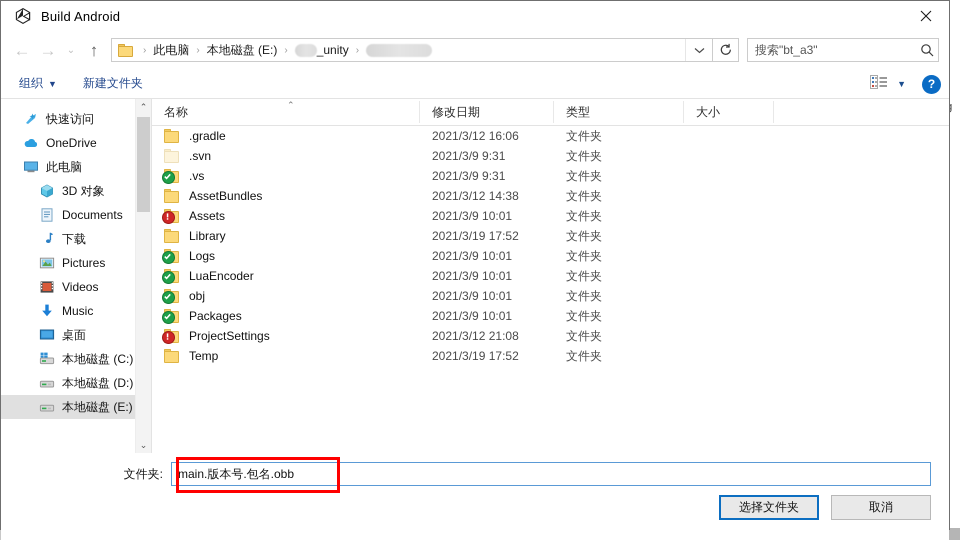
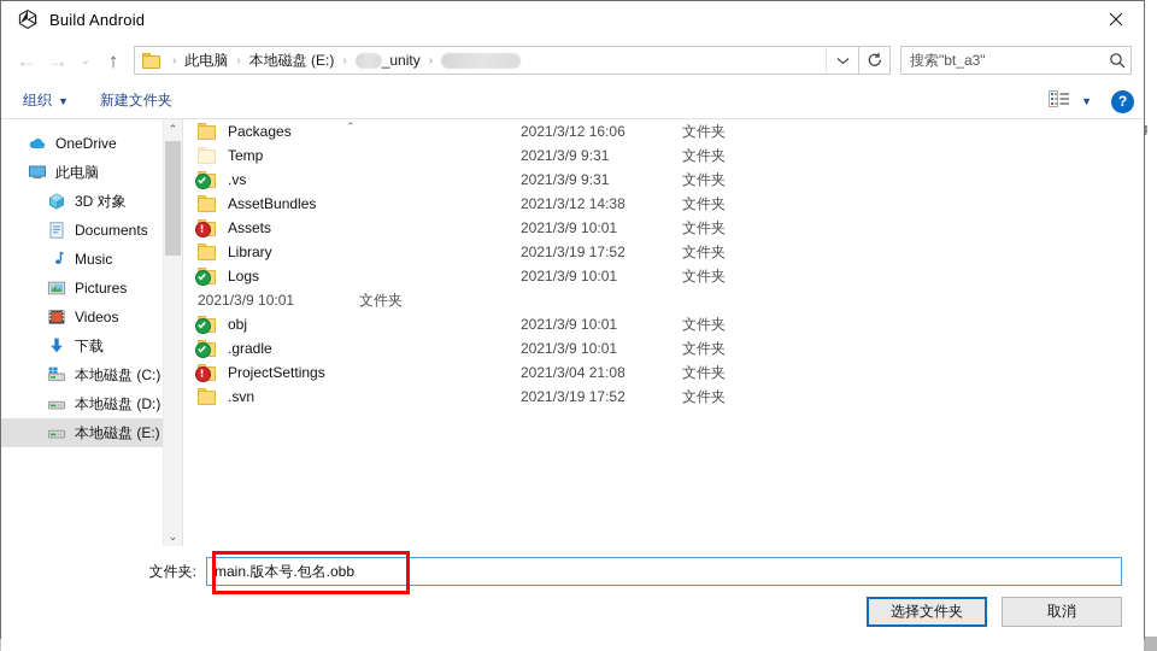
  Build Android
  ←
  →
  ⌄
  ↑
  ›
  此电脑
  ›
  本地磁盘 (E:)
  ›
  _unity
  ›
  搜索"bt_a3"
  组织
  ▼
  新建文件夹
  ▼
  ?
- 快速访问
  OneDrive
  此电脑
  3D 对象
  Documents
- 下载
+ Music
  Pictures
  Videos
- Music
+ 下载
- 桌面
  本地磁盘 (C:)
  本地磁盘 (D:)
  本地磁盘 (E:)
  ⌃
  ⌄
- 名称
- 修改日期
- 类型
- 大小
  ⌃
- .gradle
+ Packages
  2021/3/12 16:06
  文件夹
- .svn
+ Temp
  2021/3/9 9:31
  文件夹
  .vs
  2021/3/9 9:31
  文件夹
  AssetBundles
  2021/3/12 14:38
  文件夹
  Assets
  2021/3/9 10:01
  文件夹
  Library
  2021/3/19 17:52
  文件夹
  Logs
  2021/3/9 10:01
  文件夹
- LuaEncoder
  2021/3/9 10:01
  文件夹
  obj
  2021/3/9 10:01
  文件夹
- Packages
+ .gradle
  2021/3/9 10:01
  文件夹
  ProjectSettings
- 2021/3/12 21:08
+ 2021/3/04 21:08
  文件夹
- Temp
+ .svn
  2021/3/19 17:52
  文件夹
  文件夹:
  main.版本号.包名.obb
  选择文件夹
  取消
